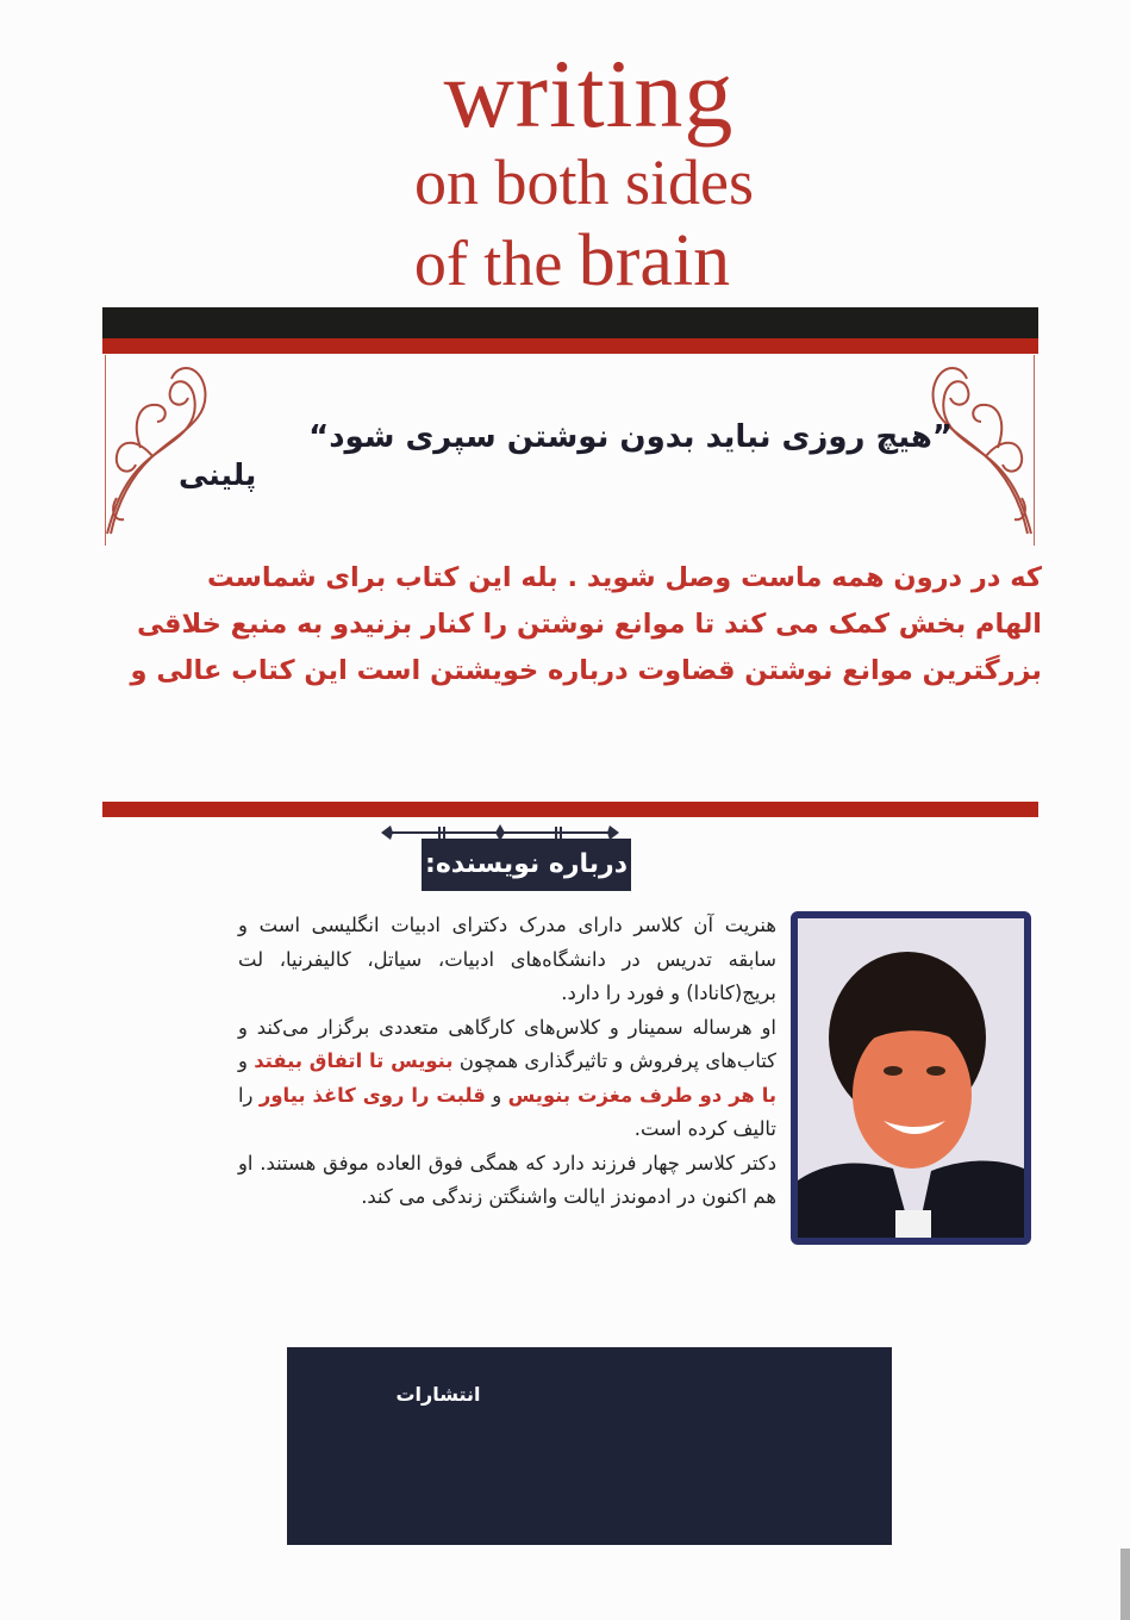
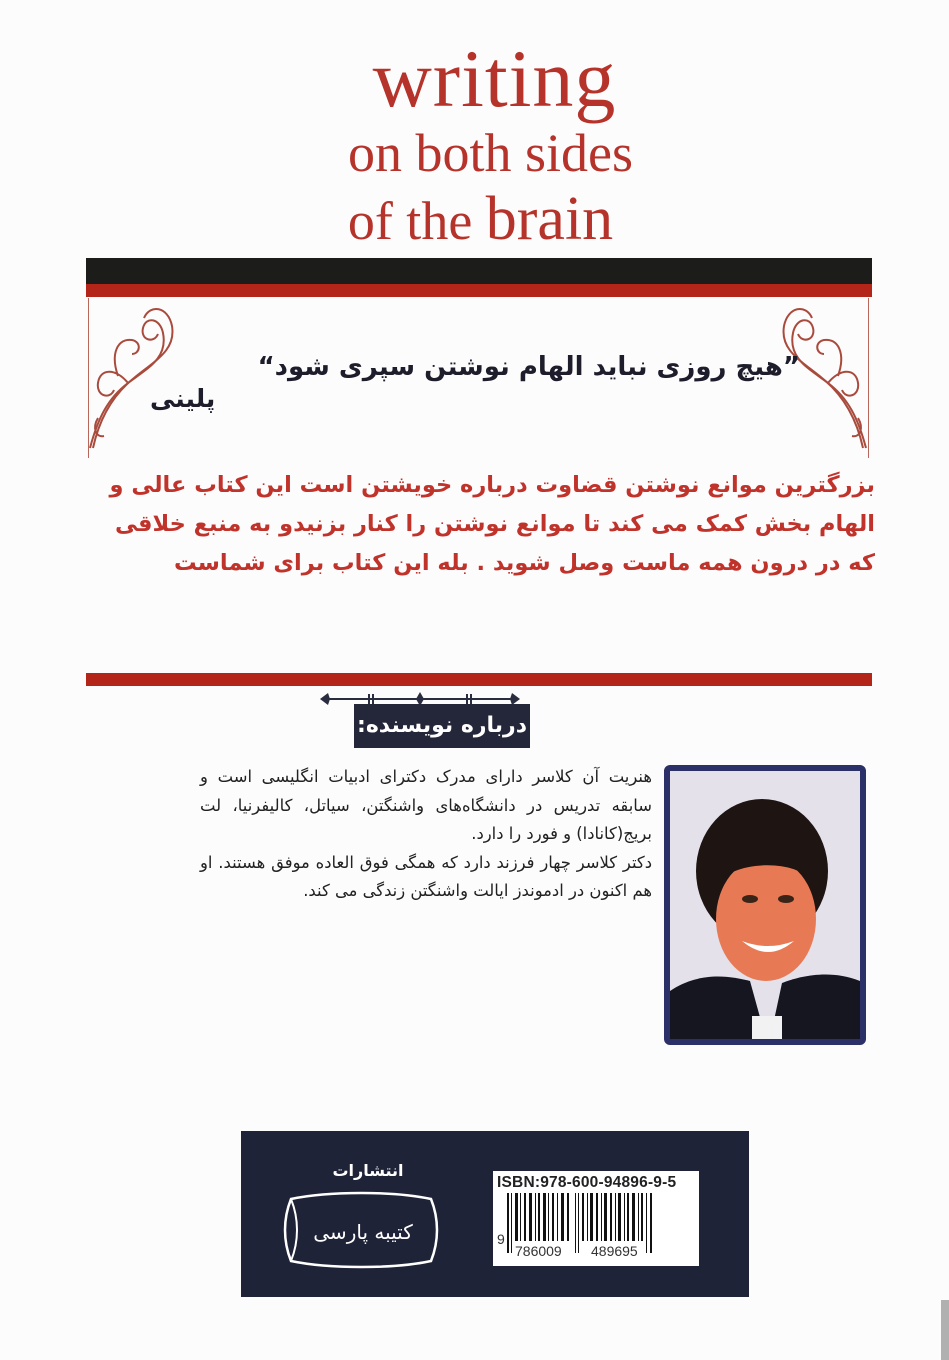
  writing
  on both sides
  of the brain
- ”هیچ روزی نباید بدون نوشتن سپری شود“
+ ”هیچ روزی نباید الهام نوشتن سپری شود“
  پلینی
- که در درون همه ماست وصل شوید . بله این کتاب برای شماست
+ بزرگترین موانع نوشتن قضاوت درباره خویشتن است این کتاب عالی و
  الهام بخش کمک می کند تا موانع نوشتن را کنار بزنیدو به منبع خلاقی
- بزرگترین موانع نوشتن قضاوت درباره خویشتن است این کتاب عالی و
+ که در درون همه ماست وصل شوید . بله این کتاب برای شماست
  درباره نویسنده:
- هنریت آن کلاسر دارای مدرک دکترای ادبیات انگلیسی است و سابقه تدریس در دانشگاه‌های ادبیات، سیاتل، کالیفرنیا، لت بریج(کانادا) و فورد را دارد.
+ هنریت آن کلاسر دارای مدرک دکترای ادبیات انگلیسی است و سابقه تدریس در دانشگاه‌های واشنگتن، سیاتل، کالیفرنیا، لت بریج(کانادا) و فورد را دارد.
- او هرساله سمینار و کلاس‌های کارگاهی متعددی برگزار می‌کند و کتاب‌های پرفروش و تاثیرگذاری همچون بنویس تا اتفاق بیفتد و با هر دو طرف مغزت بنویس و قلبت را روی کاغذ بیاور را تالیف کرده است.
  دکتر کلاسر چهار فرزند دارد که همگی فوق العاده موفق هستند. او هم اکنون در ادموندز ایالت واشنگتن زندگی می کند.
  انتشارات
+ کتیبه پارسی
+ ISBN:978-600-94896-9-5
+ 9
+ 786009
+ 489695
